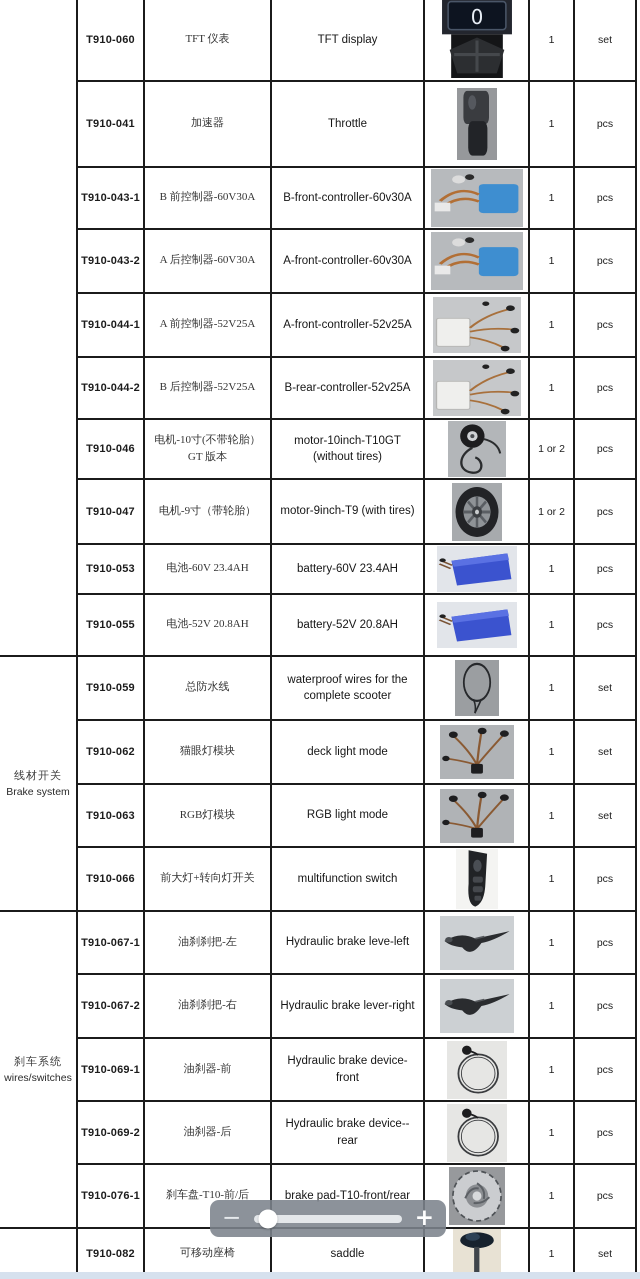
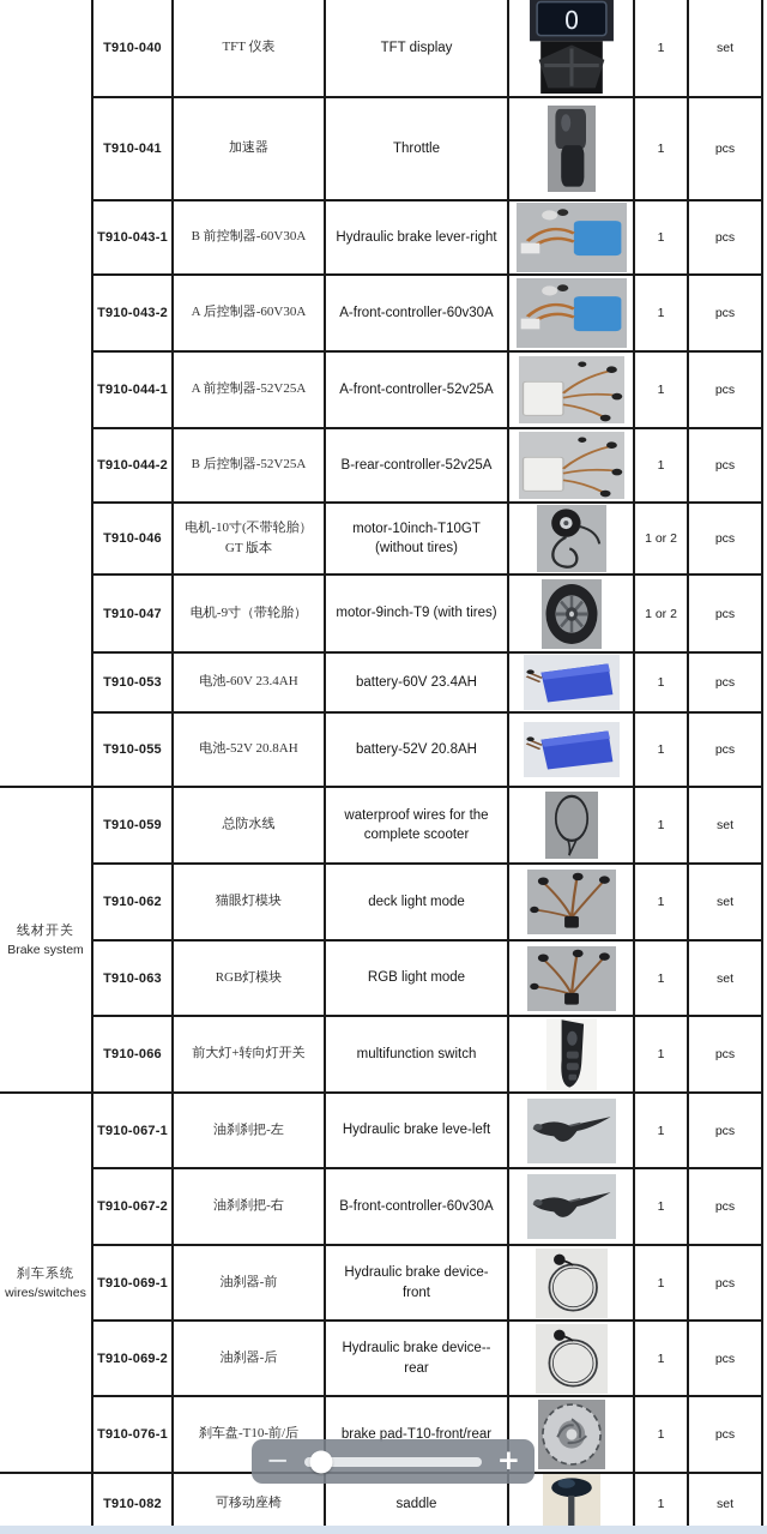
  线材开关
  Brake system
  刹车系统
  wires/switches
- T910-060
+ T910-040
  TFT 仪表
  TFT display
  0
  1
  set
  T910-041
  加速器
  Throttle
  1
  pcs
  T910-043-1
  B 前控制器-60V30A
- B-front-controller-60v30A
+ Hydraulic brake lever-right
  1
  pcs
  T910-043-2
  A 后控制器-60V30A
  A-front-controller-60v30A
  1
  pcs
  T910-044-1
  A 前控制器-52V25A
  A-front-controller-52v25A
  1
  pcs
  T910-044-2
  B 后控制器-52V25A
  B-rear-controller-52v25A
  1
  pcs
  T910-046
  电机-10寸(不带轮胎）GT 版本
  motor-10inch-T10GT (without tires)
  1 or 2
  pcs
  T910-047
  电机-9寸（带轮胎）
  motor-9inch-T9 (with tires)
  1 or 2
  pcs
  T910-053
  电池-60V 23.4AH
  battery-60V 23.4AH
  1
  pcs
  T910-055
  电池-52V 20.8AH
  battery-52V 20.8AH
  1
  pcs
  T910-059
  总防水线
  waterproof wires for the complete scooter
  1
  set
  T910-062
  猫眼灯模块
  deck light mode
  1
  set
  T910-063
  RGB灯模块
  RGB light mode
  1
  set
  T910-066
  前大灯+转向灯开关
  multifunction switch
  1
  pcs
  T910-067-1
  油刹刹把-左
  Hydraulic brake leve-left
  1
  pcs
  T910-067-2
  油刹刹把-右
- Hydraulic brake lever-right
+ B-front-controller-60v30A
  1
  pcs
  T910-069-1
  油刹器-前
  Hydraulic brake device-front
  1
  pcs
  T910-069-2
  油刹器-后
  Hydraulic brake device--rear
  1
  pcs
  T910-076-1
  刹车盘-T10-前/后
  brake pad-T10-front/rear
  1
  pcs
  T910-082
  可移动座椅
  saddle
  1
  set
  −
  +
